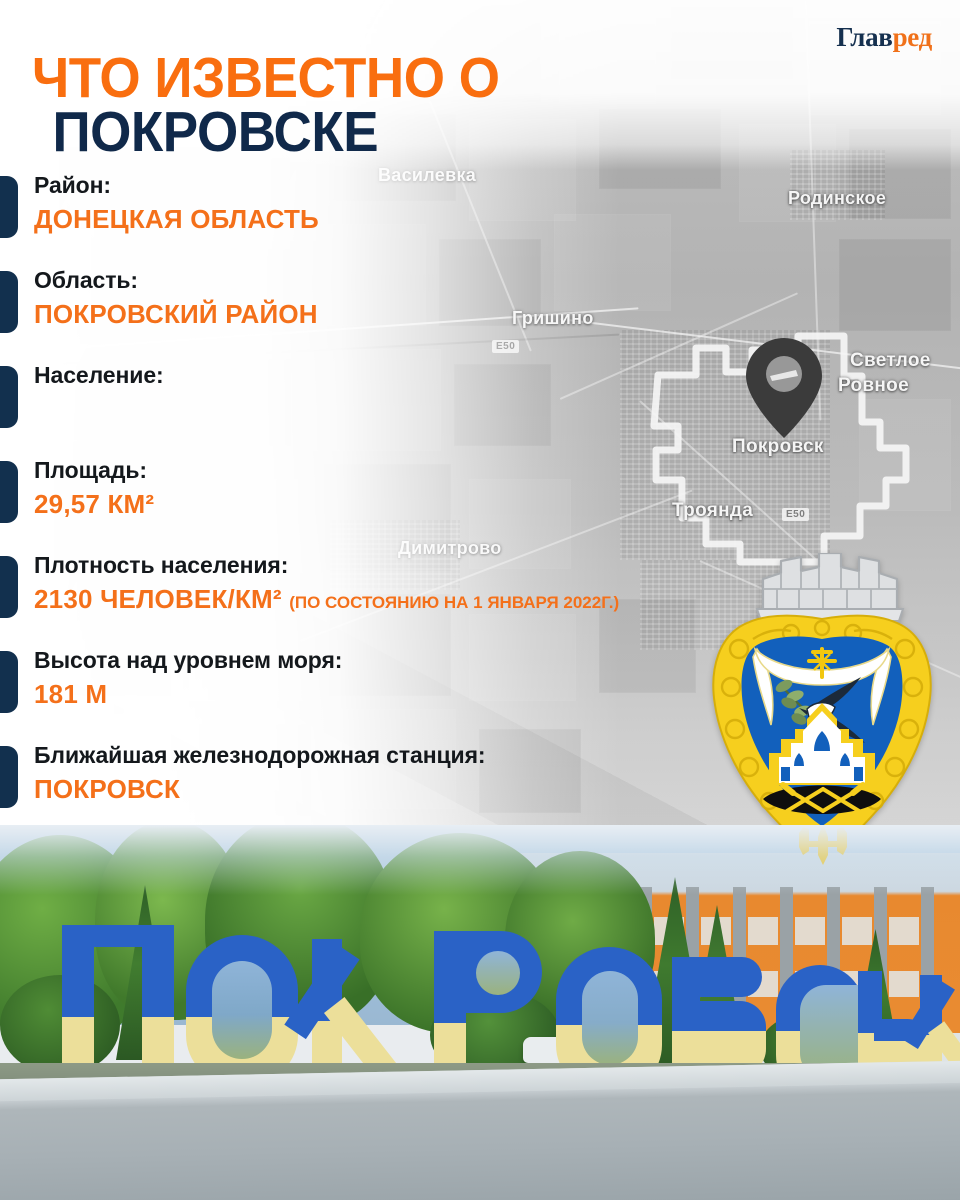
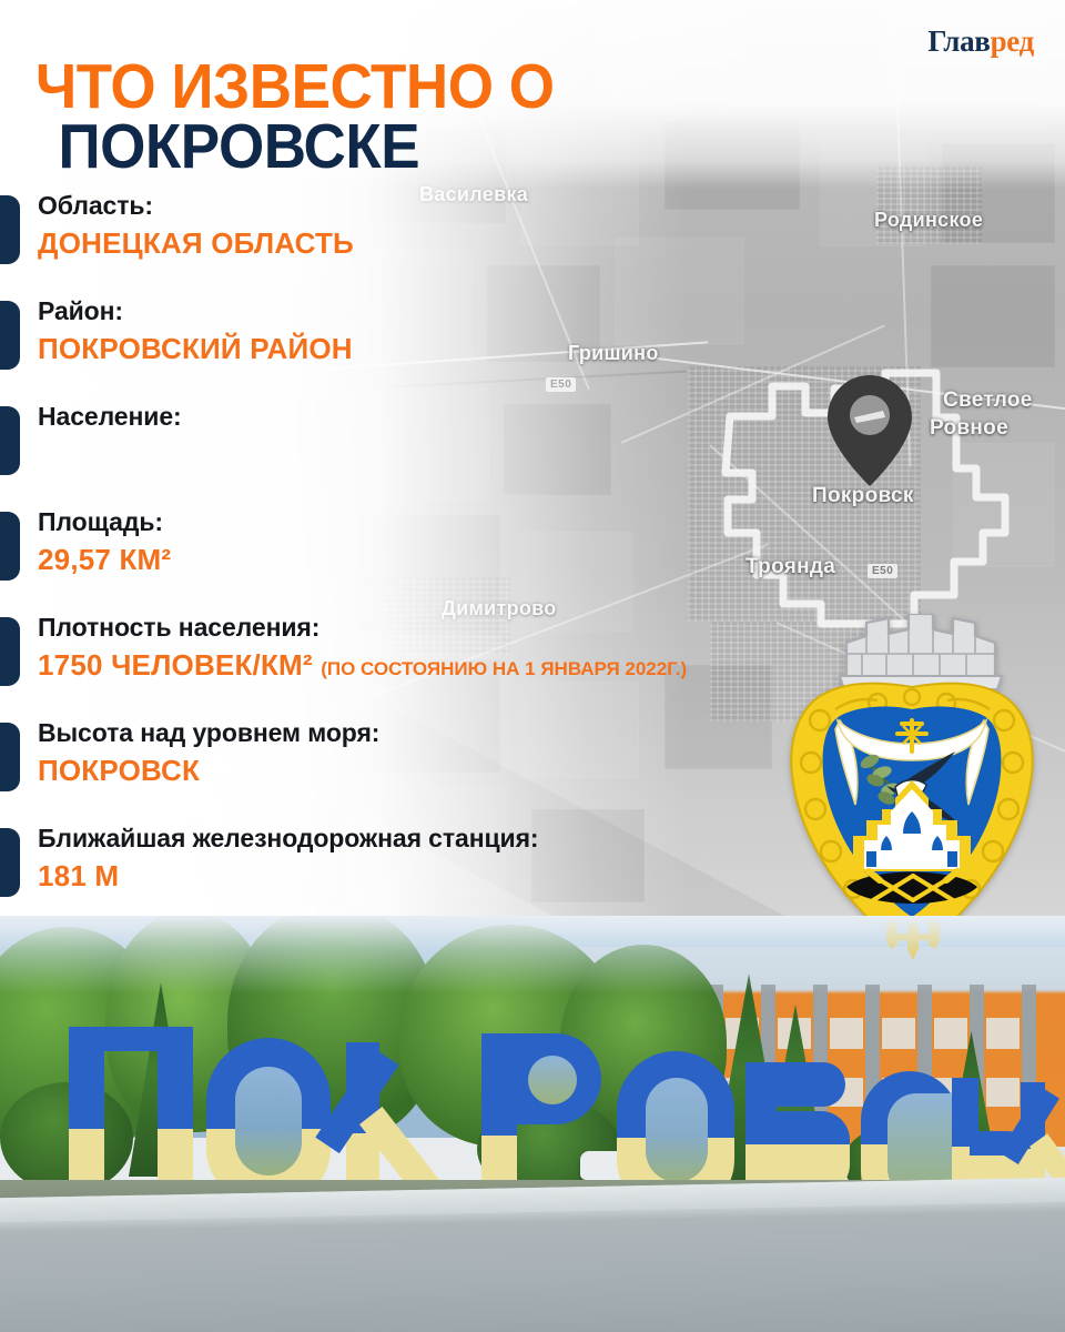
  Родинское
  Светлое
  Ровное
  Покровск
  Троянда
  E50
  Главред
  ЧТО ИЗВЕСТНО О
  ПОКРОВСКЕ
- Район:
+ Область:
  ДОНЕЦКАЯ ОБЛАСТЬ
- Область:
+ Район:
  ПОКРОВСКИЙ РАЙОН
  Население:
  Площадь:
  29,57 КМ²
  Плотность населения:
- 2130 ЧЕЛОВЕК/КМ² (ПО СОСТОЯНИЮ НА 1 ЯНВАРЯ 2022Г.)
+ 1750 ЧЕЛОВЕК/КМ² (ПО СОСТОЯНИЮ НА 1 ЯНВАРЯ 2022Г.)
  Высота над уровнем моря:
- 181 М
+ ПОКРОВСК
  Ближайшая железнодорожная станция:
- ПОКРОВСК
+ 181 М
